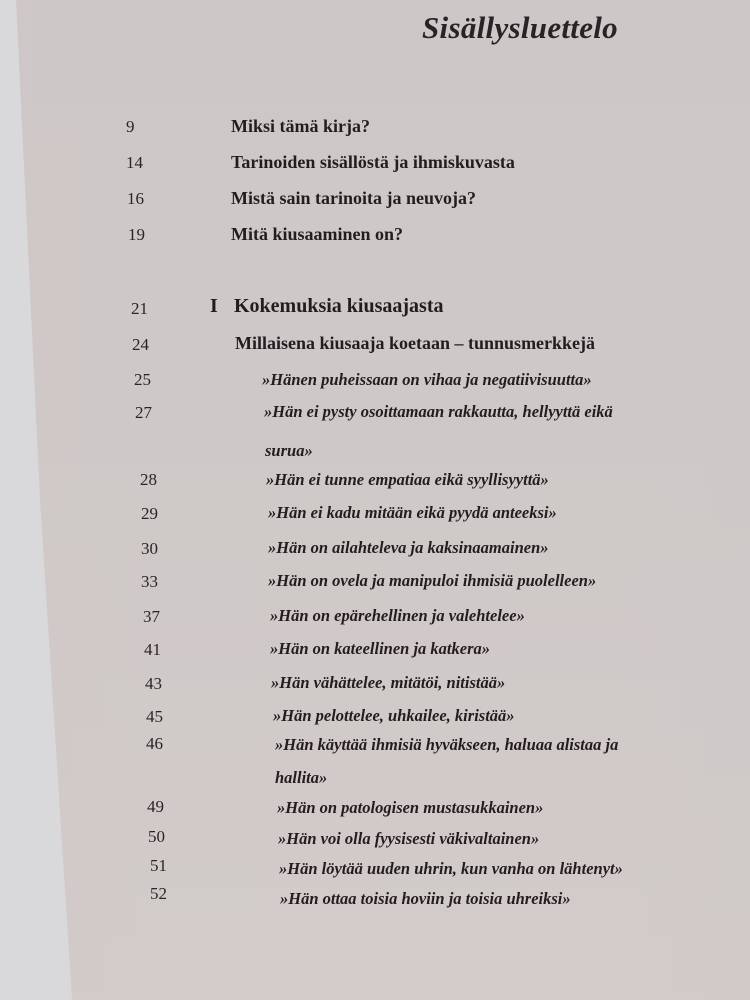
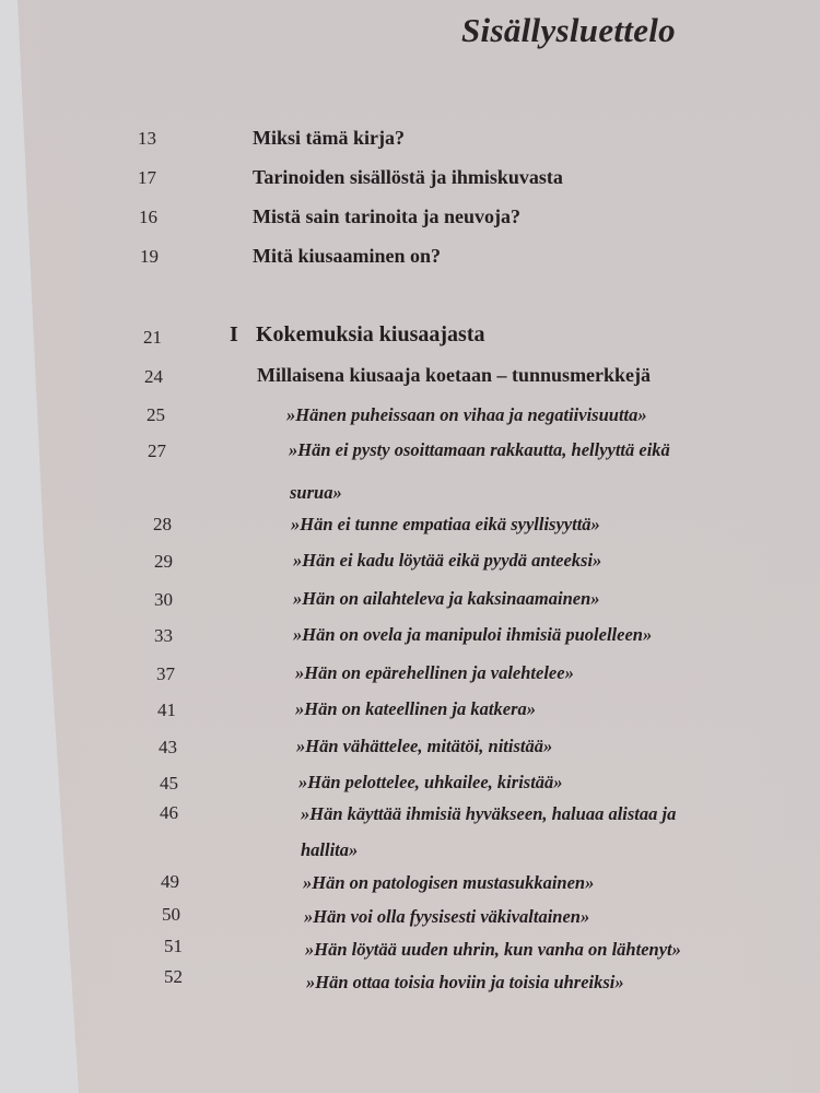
  Sisällysluettelo
- 9
+ 13
  Miksi tämä kirja?
- 14
+ 17
  Tarinoiden sisällöstä ja ihmiskuvasta
  16
  Mistä sain tarinoita ja neuvoja?
  19
  Mitä kiusaaminen on?
  21
  I
  Kokemuksia kiusaajasta
  24
  Millaisena kiusaaja koetaan – tunnusmerkkejä
  25
  »Hänen puheissaan on vihaa ja negatiivisuutta»
  27
  »Hän ei pysty osoittamaan rakkautta, hellyyttä eikä
  surua»
  28
  »Hän ei tunne empatiaa eikä syyllisyyttä»
  29
- »Hän ei kadu mitään eikä pyydä anteeksi»
+ »Hän ei kadu löytää eikä pyydä anteeksi»
  30
  »Hän on ailahteleva ja kaksinaamainen»
  33
  »Hän on ovela ja manipuloi ihmisiä puolelleen»
  37
  »Hän on epärehellinen ja valehtelee»
  41
  »Hän on kateellinen ja katkera»
  43
  »Hän vähättelee, mitätöi, nitistää»
  45
  »Hän pelottelee, uhkailee, kiristää»
  46
  »Hän käyttää ihmisiä hyväkseen, haluaa alistaa ja
  hallita»
  49
  »Hän on patologisen mustasukkainen»
  50
  »Hän voi olla fyysisesti väkivaltainen»
  51
  »Hän löytää uuden uhrin, kun vanha on lähtenyt»
  52
  »Hän ottaa toisia hoviin ja toisia uhreiksi»
